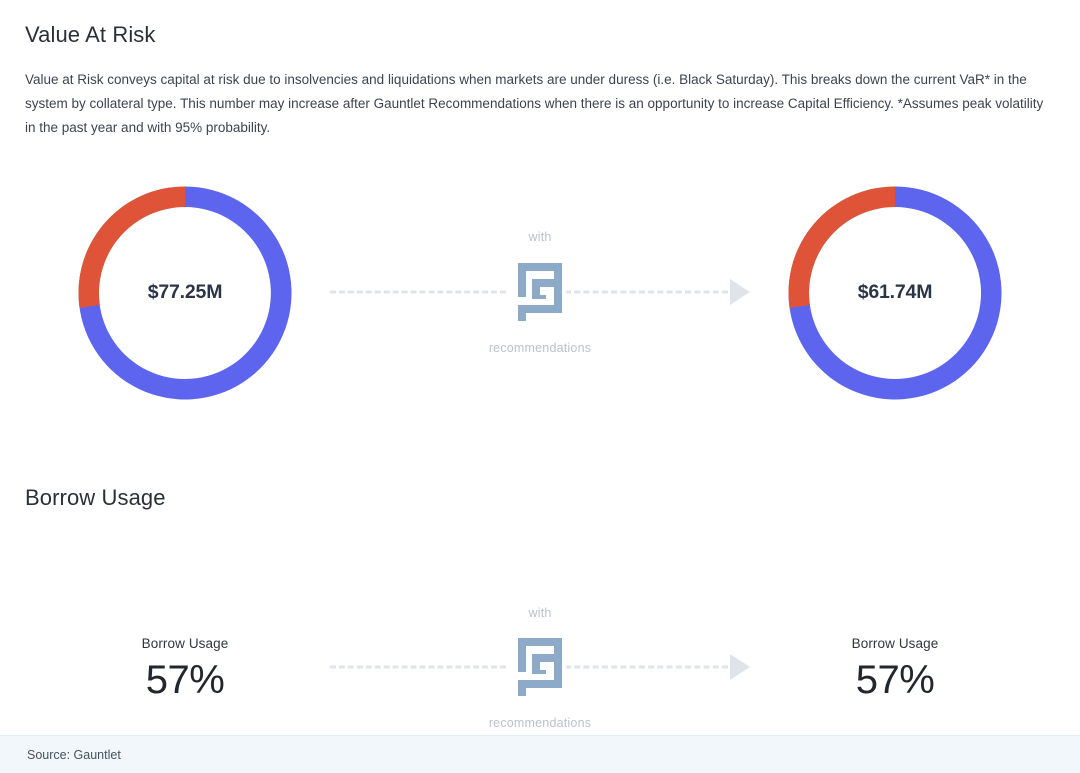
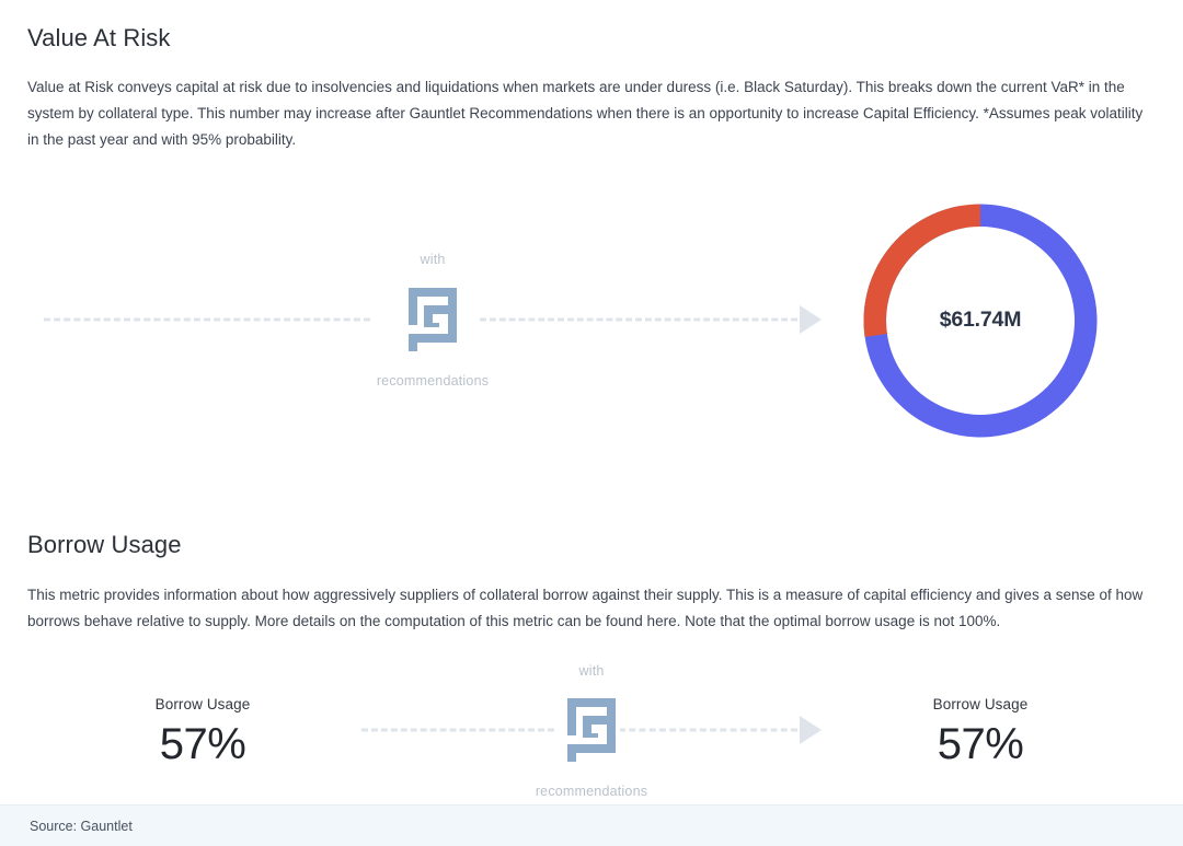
  Value At Risk
  Value at Risk conveys capital at risk due to insolvencies and liquidations when markets are under duress (i.e. Black Saturday). This breaks down the current VaR* in the system by collateral type. This number may increase after Gauntlet Recommendations when there is an opportunity to increase Capital Efficiency. *Assumes peak volatility in the past year and with 95% probability.
- $77.25M
  with
  recommendations
  $61.74M
  Borrow Usage
+ This metric provides information about how aggressively suppliers of collateral borrow against their supply. This is a measure of capital efficiency and gives a sense of how borrows behave relative to supply. More details on the computation of this metric can be found here. Note that the optimal borrow usage is not 100%.
  Borrow Usage
  57%
  with
  recommendations
  Borrow Usage
  57%
  Source: Gauntlet
